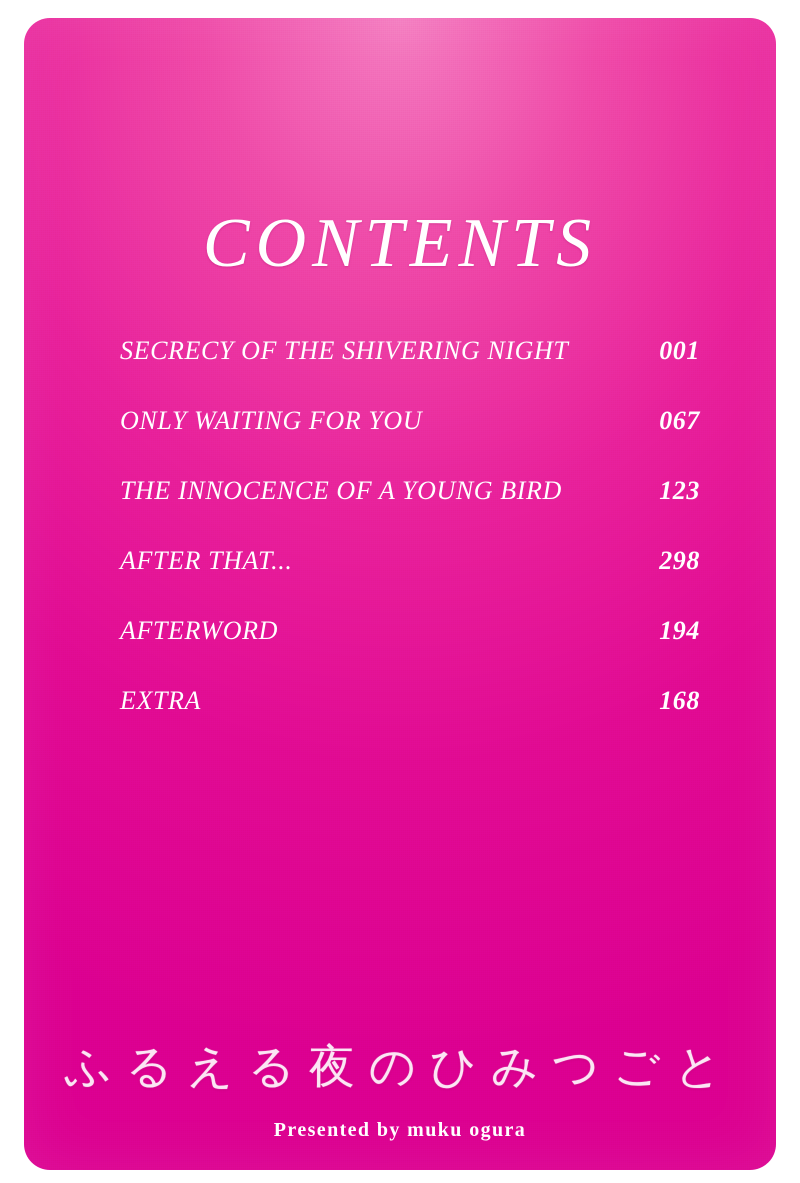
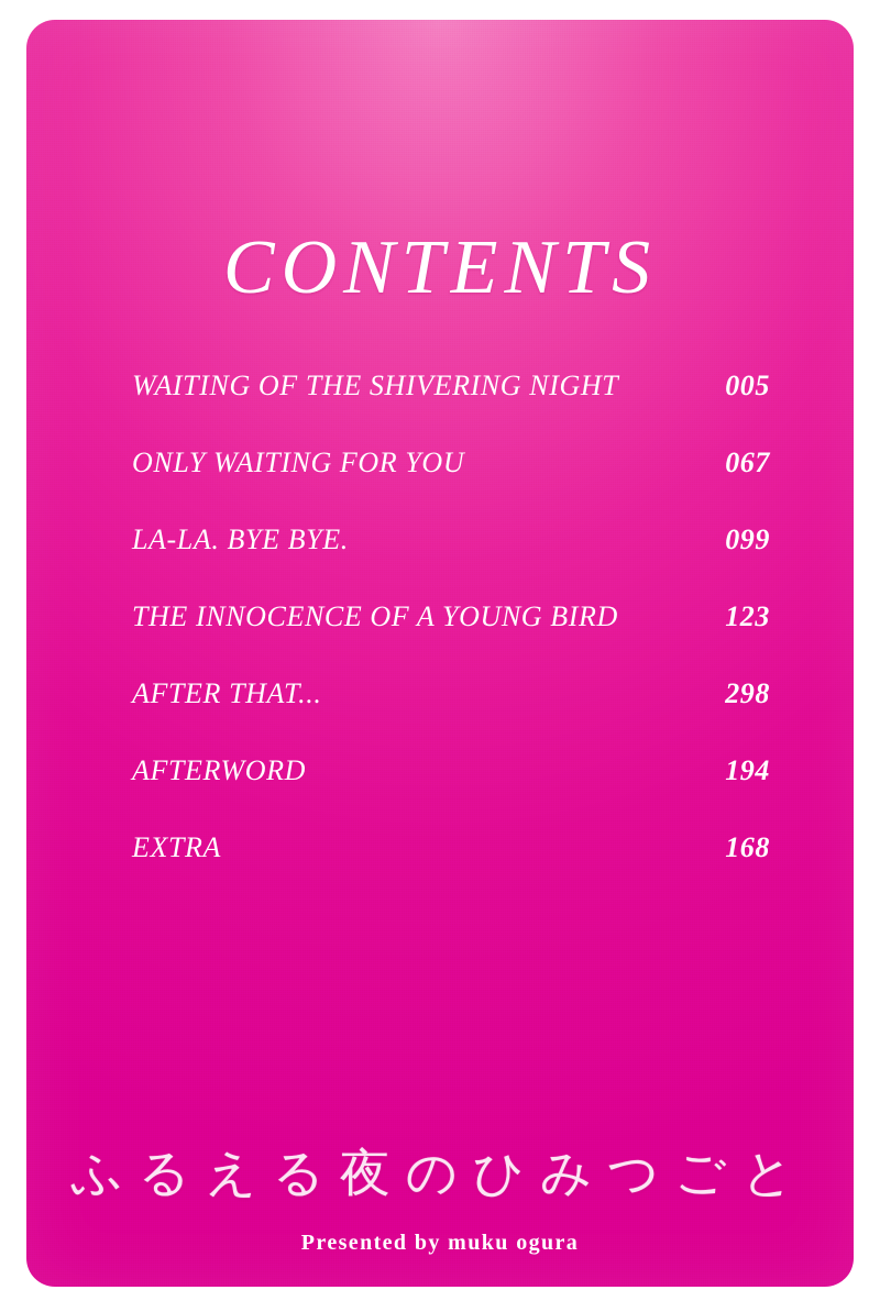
  CONTENTS
- SECRECY OF THE SHIVERING NIGHT
+ WAITING OF THE SHIVERING NIGHT
- 001
+ 005
  ONLY WAITING FOR YOU
  067
+ LA-LA. BYE BYE.
+ 099
  THE INNOCENCE OF A YOUNG BIRD
  123
  AFTER THAT...
  298
  AFTERWORD
  194
  EXTRA
  168
  ふるえる夜のひみつごと
  Presented by muku ogura
